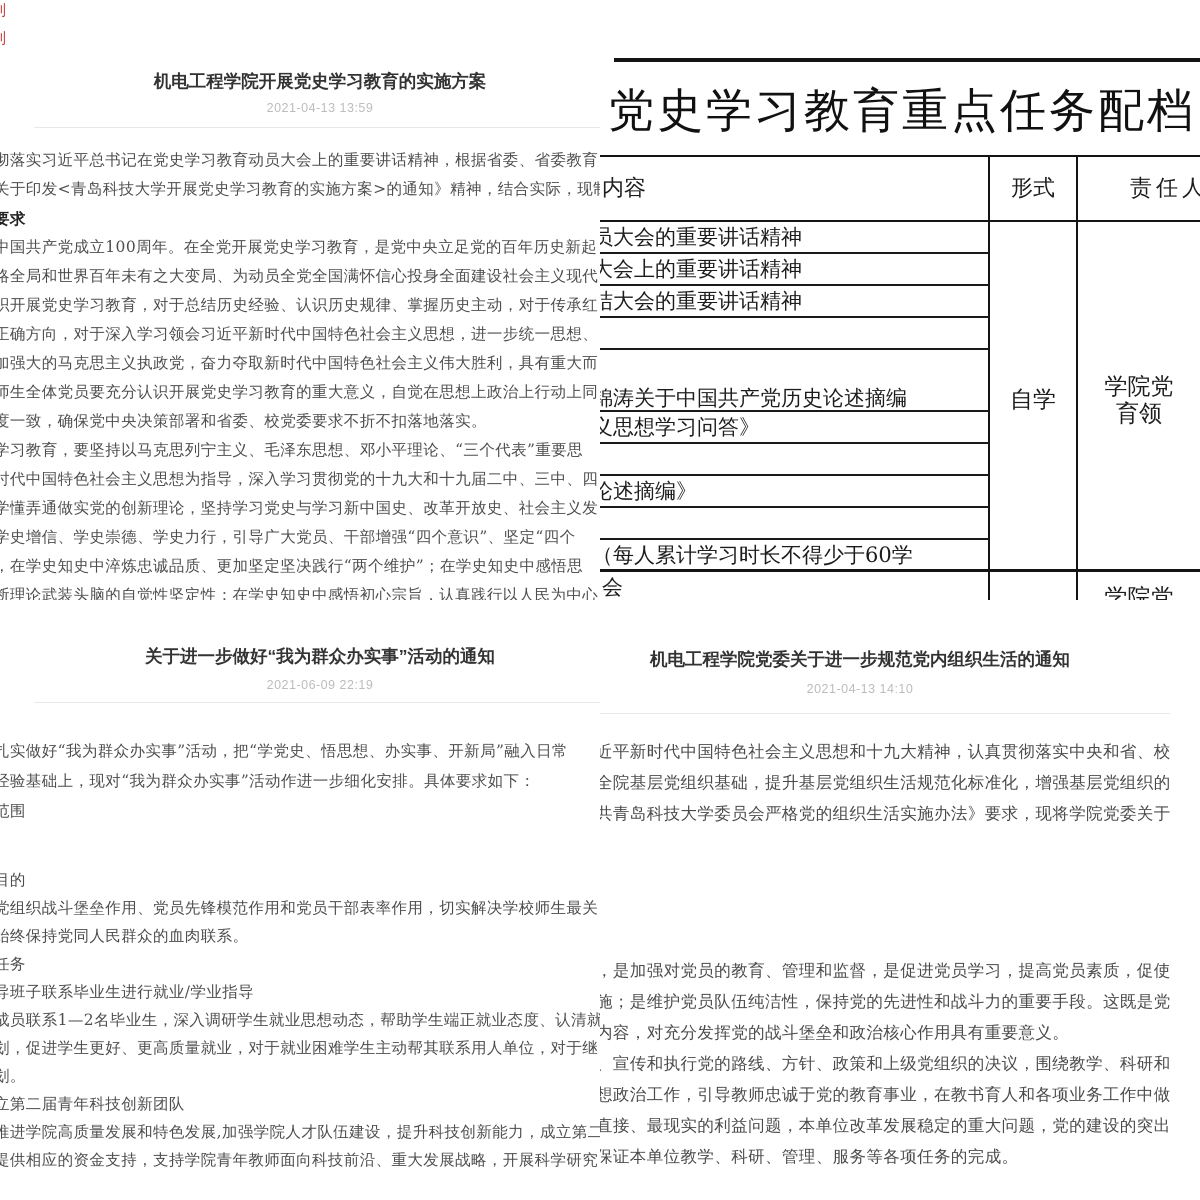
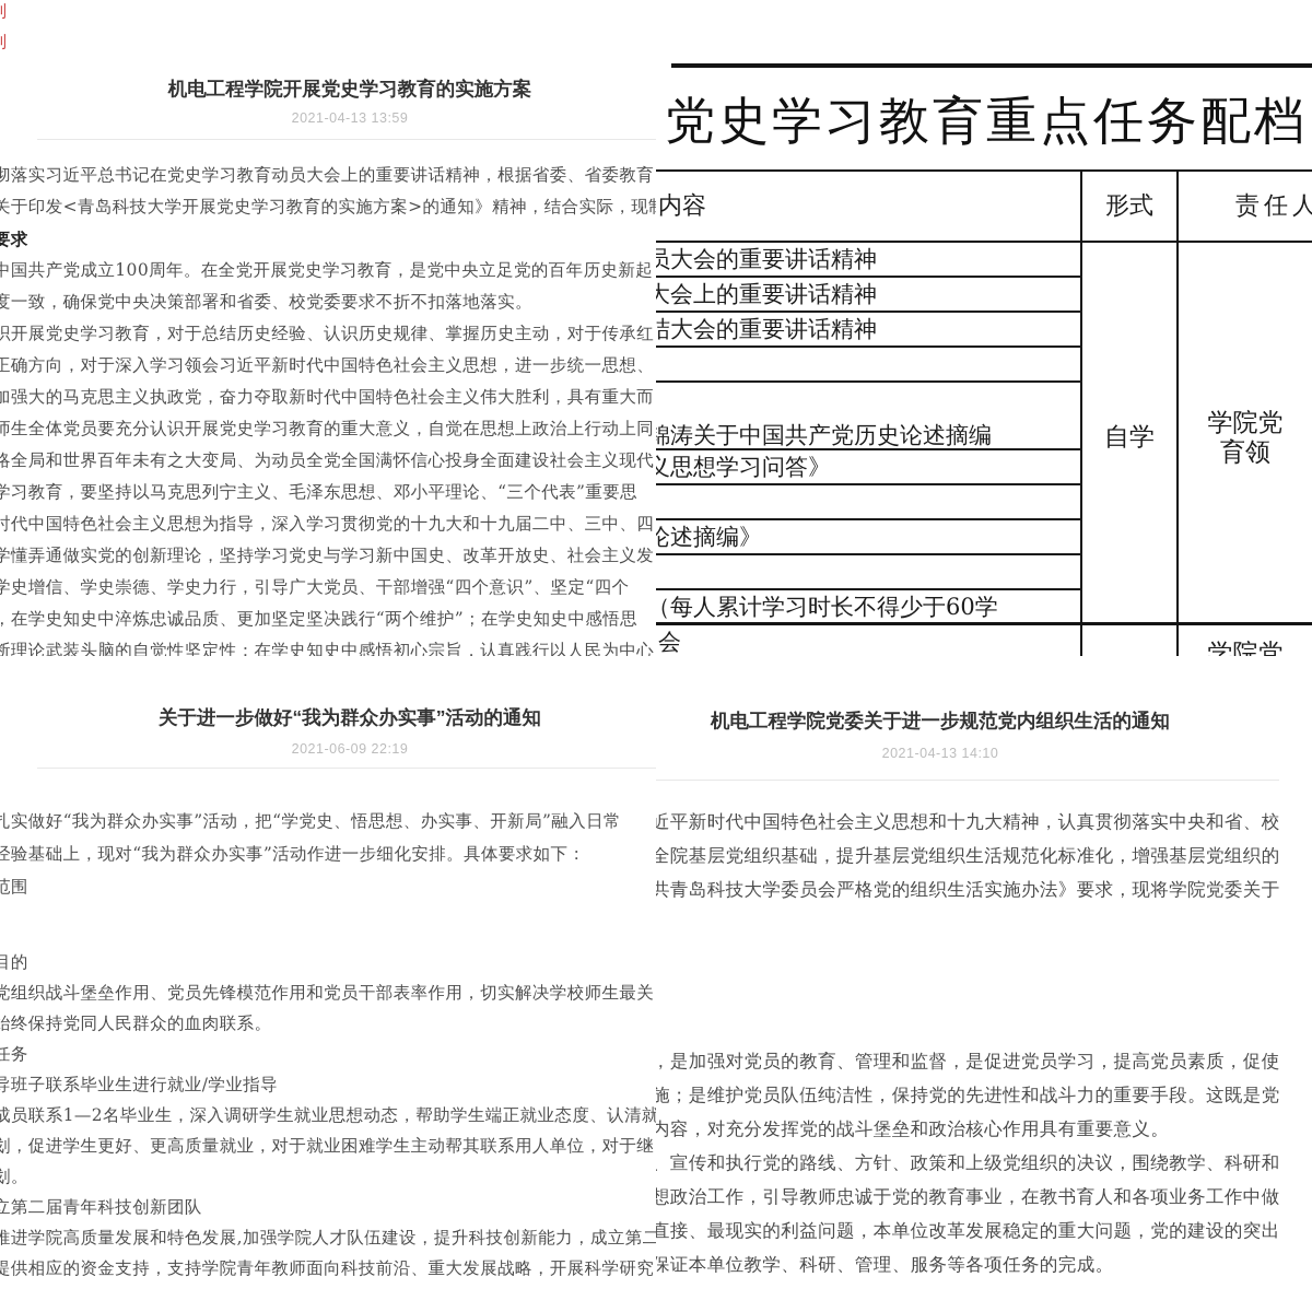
  机电工程学院开展党史学习教育的实施方案
  2021-04-13 13:59
  彻落实习近平总书记在党史学习教育动员大会上的重要讲话精神，根据省委、省委教育
  关于印发<青岛科技大学开展党史学习教育的实施方案>的通知》精神，结合实际，现
  要求
  中国共产党成立100周年。在全党开展党史学习教育，是党中央立足党的百年历史新起
- 略全局和世界百年未有之大变局、为动员全党全国满怀信心投身全面建设社会主义现代
+ 度一致，确保党中央决策部署和省委、校党委要求不折不扣落地落实。
  织开展党史学习教育，对于总结历史经验、认识历史规律、掌握历史主动，对于传承红
  正确方向，对于深入学习领会习近平新时代中国特色社会主义思想，进一步统一思想、
  加强大的马克思主义执政党，奋力夺取新时代中国特色社会主义伟大胜利，具有重大而
  师生全体党员要充分认识开展党史学习教育的重大意义，自觉在思想上政治上行动上同
- 度一致，确保党中央决策部署和省委、校党委要求不折不扣落地落实。
+ 略全局和世界百年未有之大变局、为动员全党全国满怀信心投身全面建设社会主义现代
  学习教育，要坚持以马克思列宁主义、毛泽东思想、邓小平理论、“三个代表”重要思
  时代中国特色社会主义思想为指导，深入学习贯彻党的十九大和十九届二中、三中、四
  学懂弄通做实党的创新理论，坚持学习党史与学习新中国史、改革开放史、社会主义发
  学史增信、学史崇德、学史力行，引导广大党员、干部增强“四个意识”、坚定“四个
  ，在学史知史中淬炼忠诚品质、更加坚定坚决践行“两个维护”；在学史知史中感悟思
  断理论武装头脑的自觉性坚定性；在学史知史中感悟初心宗旨，认真践行以人民为中心
  党史学习教育重点任务配档
  内容
  形式
  责任人
  员大会的重要讲话精神
  大会上的重要讲话精神
  结大会的重要讲话精神
  锦涛关于中国共产党历史论述摘编
  义思想学习问答》
  论述摘编》
  （每人累计学习时长不得少于60学
  自学
  学院党
  育领
  会
  学院党
  关于进一步做好“我为群众办实事”活动的通知
  2021-06-09 22:19
  扎实做好“我为群众办实事”活动，把“学党史、悟思想、办实事、开新局”融入日常
  经验基础上，现对“我为群众办实事”活动作进一步细化安排。具体要求如下：
  范围
  目的
  党组织战斗堡垒作用、党员先锋模范作用和党员干部表率作用，切实解决学校师生最关
  始终保持党同人民群众的血肉联系。
  任务
  导班子联系毕业生进行就业/学业指导
  成员联系1—2名毕业生，深入调研学生就业思想动态，帮助学生端正就业态度、认清就
  划，促进学生更好、更高质量就业，对于就业困难学生主动帮其联系用人单位，对于继
  划。
  立第二届青年科技创新团队
  推进学院高质量发展和特色发展,加强学院人才队伍建设，提升科技创新能力，成立第二
  提供相应的资金支持，支持学院青年教师面向科技前沿、重大发展战略，开展科学研究
  机电工程学院党委关于进一步规范党内组织生活的通知
  2021-04-13 14:10
  近平新时代中国特色社会主义思想和十九大精神，认真贯彻落实中央和省、校
  全院基层党组织基础，提升基层党组织生活规范化标准化，增强基层党组织的
  共青岛科技大学委员会严格党的组织生活实施办法》要求，现将学院党委关于
  ，是加强对党员的教育、管理和监督，是促进党员学习，提高党员素质，促使
  施；是维护党员队伍纯洁性，保持党的先进性和战斗力的重要手段。这既是党
  内容，对充分发挥党的战斗堡垒和政治核心作用具有重要意义。
  、宣传和执行党的路线、方针、政策和上级党组织的决议，围绕教学、科研和
  想政治工作，引导教师忠诚于党的教育事业，在教书育人和各项业务工作中做
  直接、最现实的利益问题，本单位改革发展稳定的重大问题，党的建设的突出
  保证本单位教学、科研、管理、服务等各项任务的完成。
